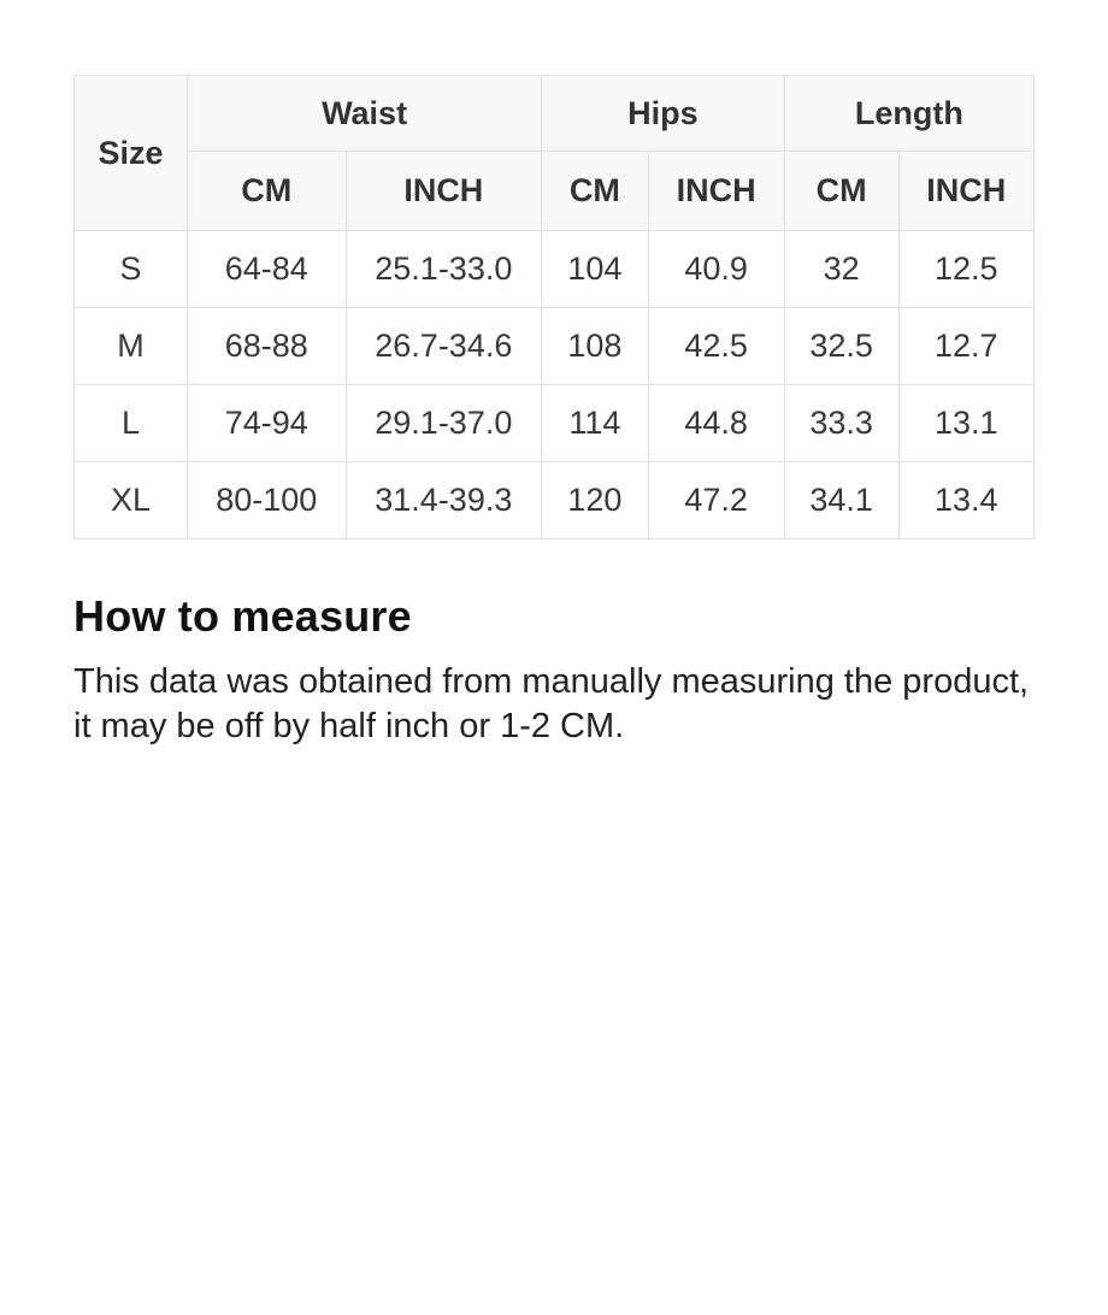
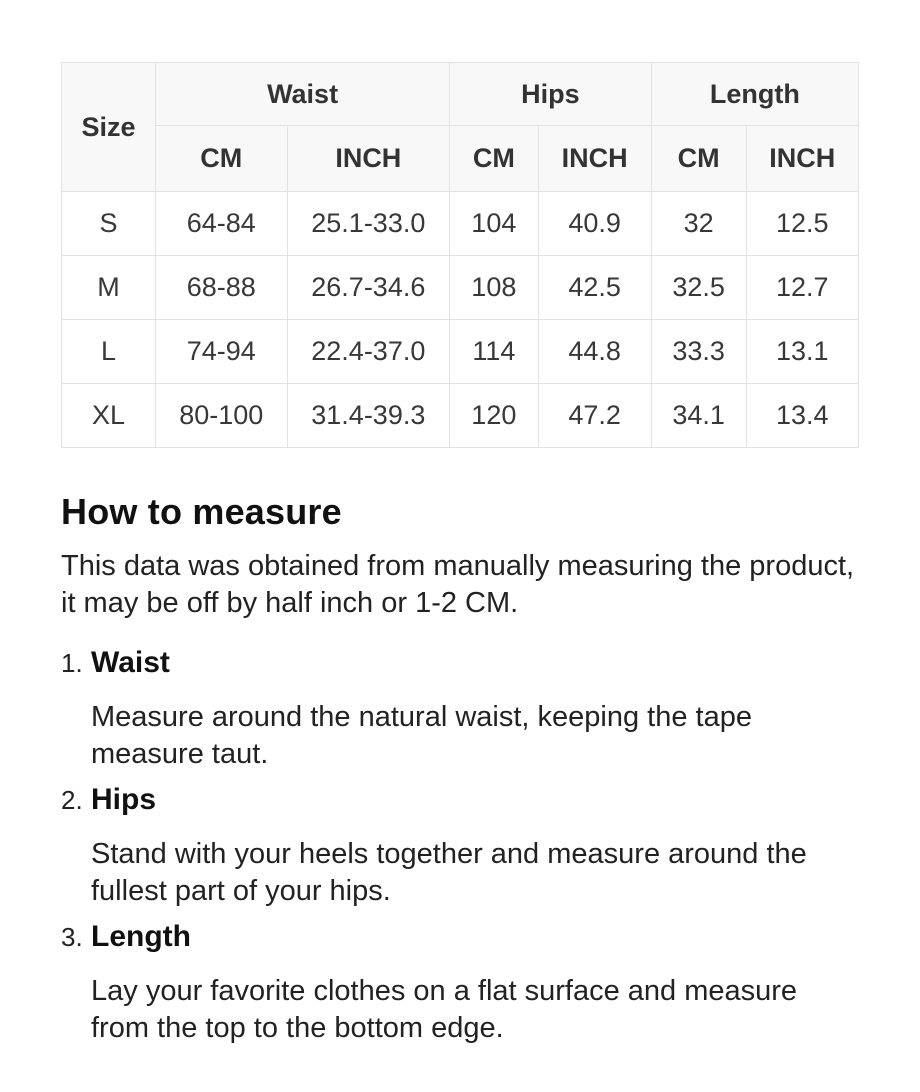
  Size	Waist	Hips	Length
  CM	INCH	CM	INCH	CM	INCH
  S	64-84	25.1-33.0	104	40.9	32	12.5
  M	68-88	26.7-34.6	108	42.5	32.5	12.7
- L	74-94	29.1-37.0	114	44.8	33.3	13.1
+ L	74-94	22.4-37.0	114	44.8	33.3	13.1
  XL	80-100	31.4-39.3	120	47.2	34.1	13.4
  How to measure
  This data was obtained from manually measuring the product, it may be off by half inch or 1-2 CM.
+ 1. Waist
+ Measure around the natural waist, keeping the tape measure taut.
+ 2. Hips
+ Stand with your heels together and measure around the fullest part of your hips.
+ 3. Length
+ Lay your favorite clothes on a flat surface and measure from the top to the bottom edge.
